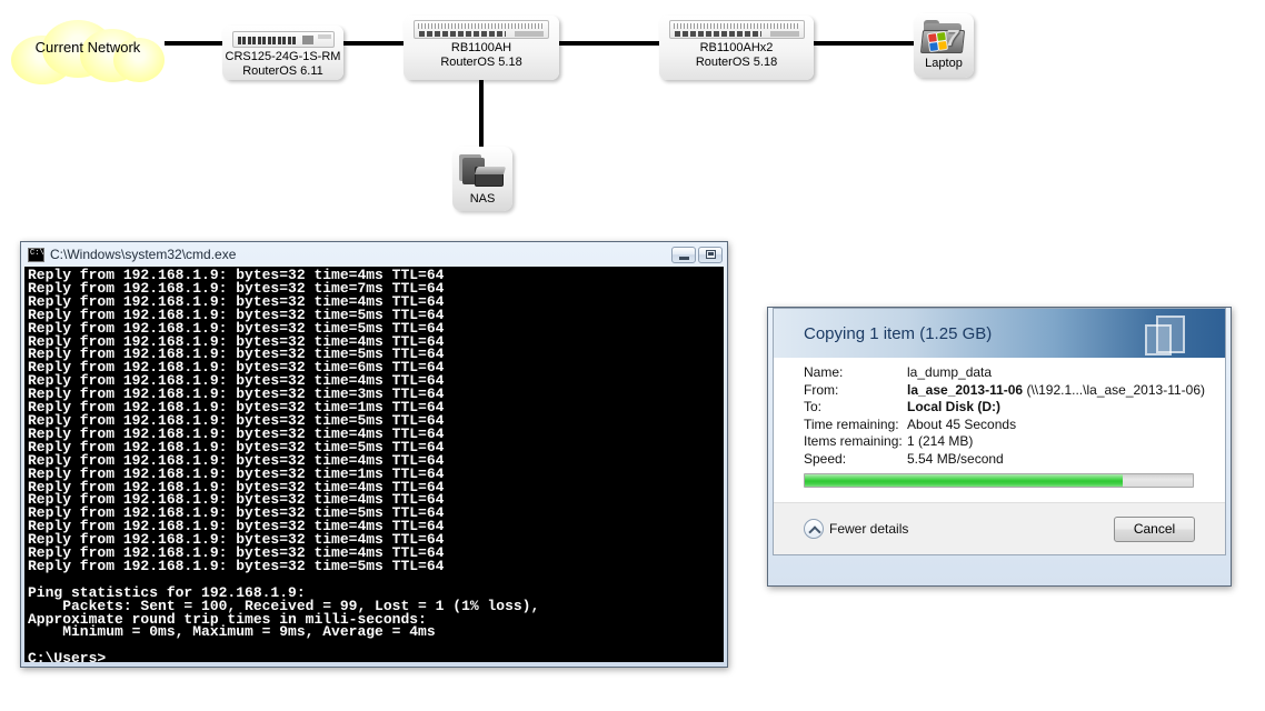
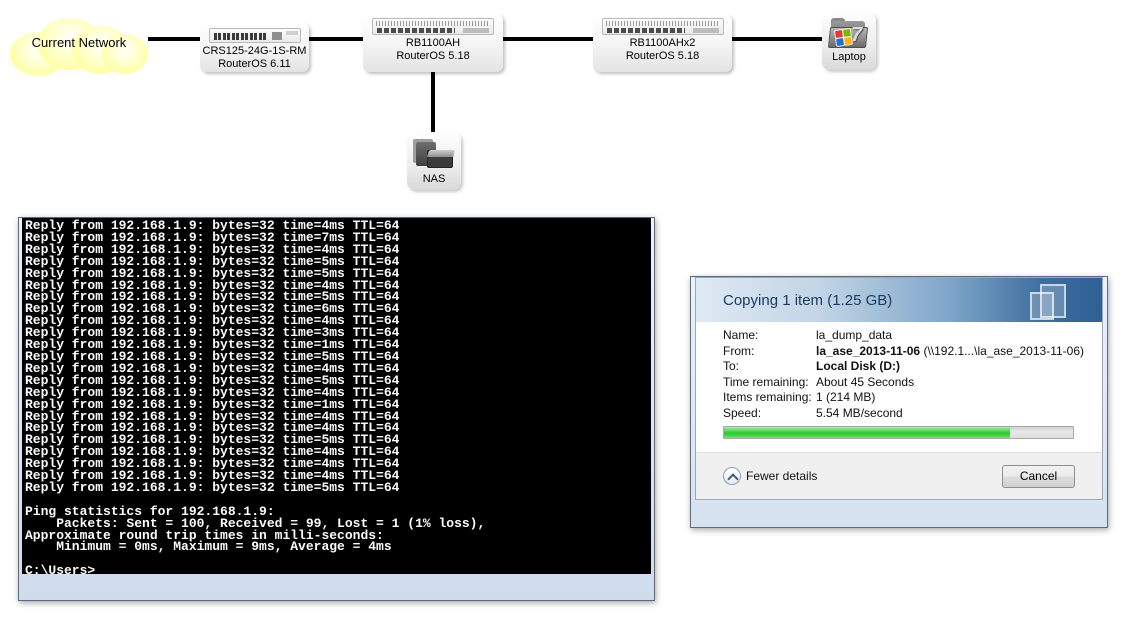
  Current Network
  CRS125-24G-1S-RM
  RouterOS 6.11
  RB1100AH
  RouterOS 5.18
  RB1100AHx2
  RouterOS 5.18
  7
  Laptop
  NAS
- C:\Windows\system32\cmd.exe
  Reply from 192.168.1.9: bytes=32 time=4ms TTL=64
  Reply from 192.168.1.9: bytes=32 time=7ms TTL=64
  Reply from 192.168.1.9: bytes=32 time=4ms TTL=64
  Reply from 192.168.1.9: bytes=32 time=5ms TTL=64
  Reply from 192.168.1.9: bytes=32 time=5ms TTL=64
  Reply from 192.168.1.9: bytes=32 time=4ms TTL=64
  Reply from 192.168.1.9: bytes=32 time=5ms TTL=64
  Reply from 192.168.1.9: bytes=32 time=6ms TTL=64
  Reply from 192.168.1.9: bytes=32 time=4ms TTL=64
  Reply from 192.168.1.9: bytes=32 time=3ms TTL=64
  Reply from 192.168.1.9: bytes=32 time=1ms TTL=64
  Reply from 192.168.1.9: bytes=32 time=5ms TTL=64
  Reply from 192.168.1.9: bytes=32 time=4ms TTL=64
  Reply from 192.168.1.9: bytes=32 time=5ms TTL=64
  Reply from 192.168.1.9: bytes=32 time=4ms TTL=64
  Reply from 192.168.1.9: bytes=32 time=1ms TTL=64
  Reply from 192.168.1.9: bytes=32 time=4ms TTL=64
  Reply from 192.168.1.9: bytes=32 time=4ms TTL=64
  Reply from 192.168.1.9: bytes=32 time=5ms TTL=64
  Reply from 192.168.1.9: bytes=32 time=4ms TTL=64
  Reply from 192.168.1.9: bytes=32 time=4ms TTL=64
  Reply from 192.168.1.9: bytes=32 time=4ms TTL=64
  Reply from 192.168.1.9: bytes=32 time=5ms TTL=64
  Ping statistics for 192.168.1.9:
  Packets: Sent = 100, Received = 99, Lost = 1 (1% loss),
  Approximate round trip times in milli-seconds:
  Minimum = 0ms, Maximum = 9ms, Average = 4ms
  C:\Users>
  Copying 1 item (1.25 GB)
  Name:
  la_dump_data
  From:
  la_ase_2013-11-06
  (\\192.1...\la_ase_2013-11-06)
  To:
  Local Disk (D:)
  Time remaining:
  About 45 Seconds
  Items remaining:
  1 (214 MB)
  Speed:
  5.54 MB/second
  Fewer details
  Cancel
